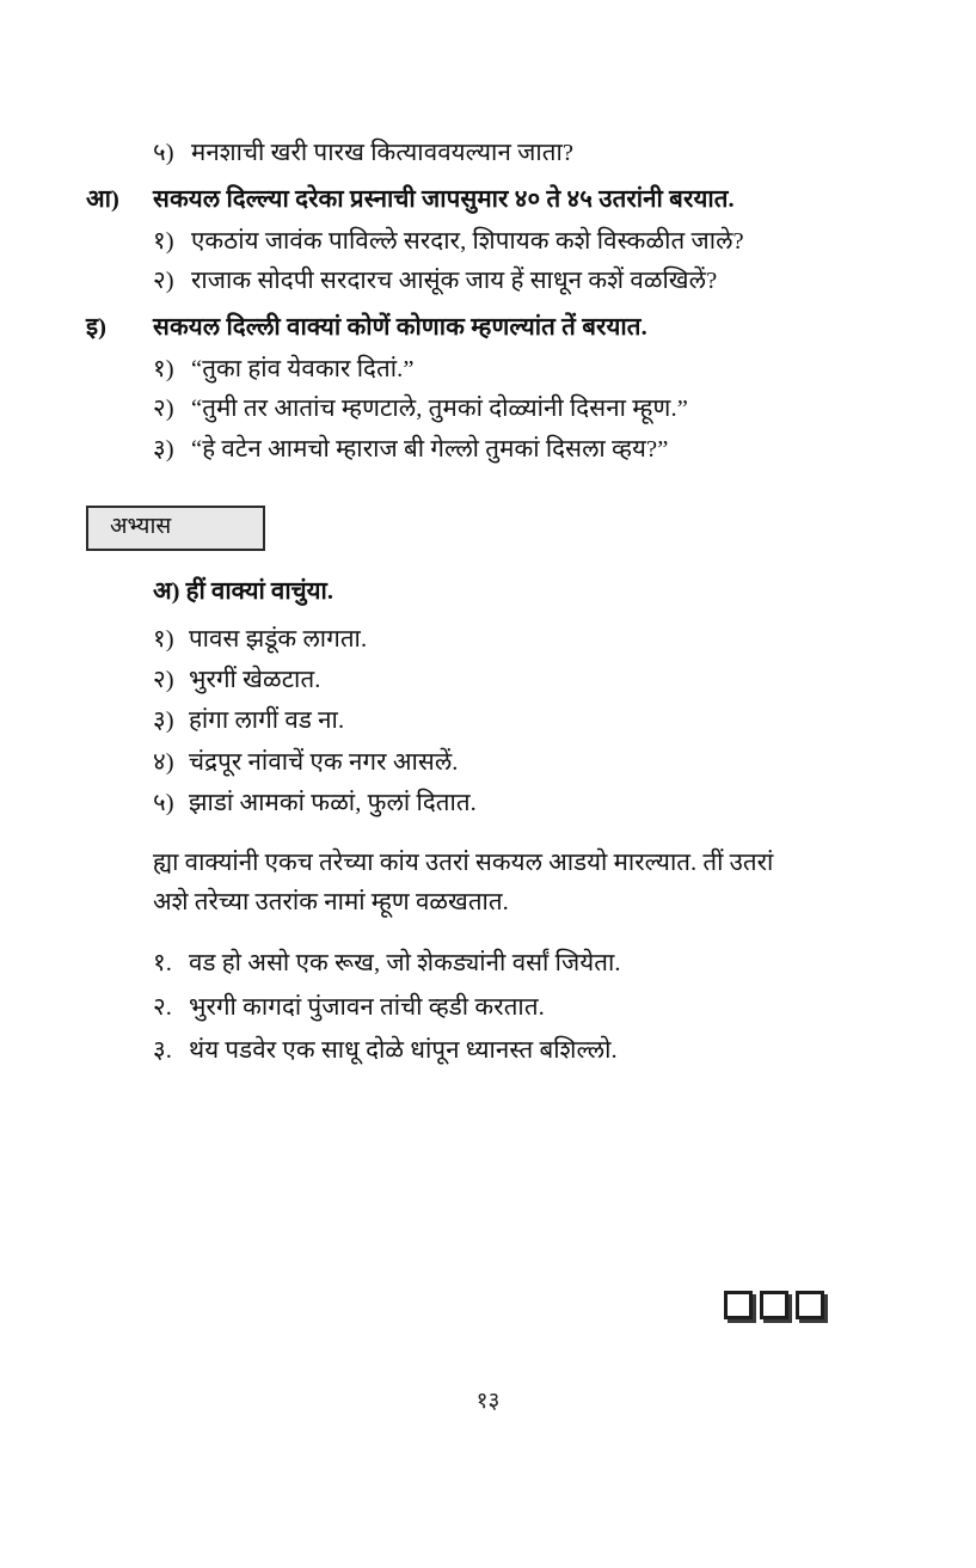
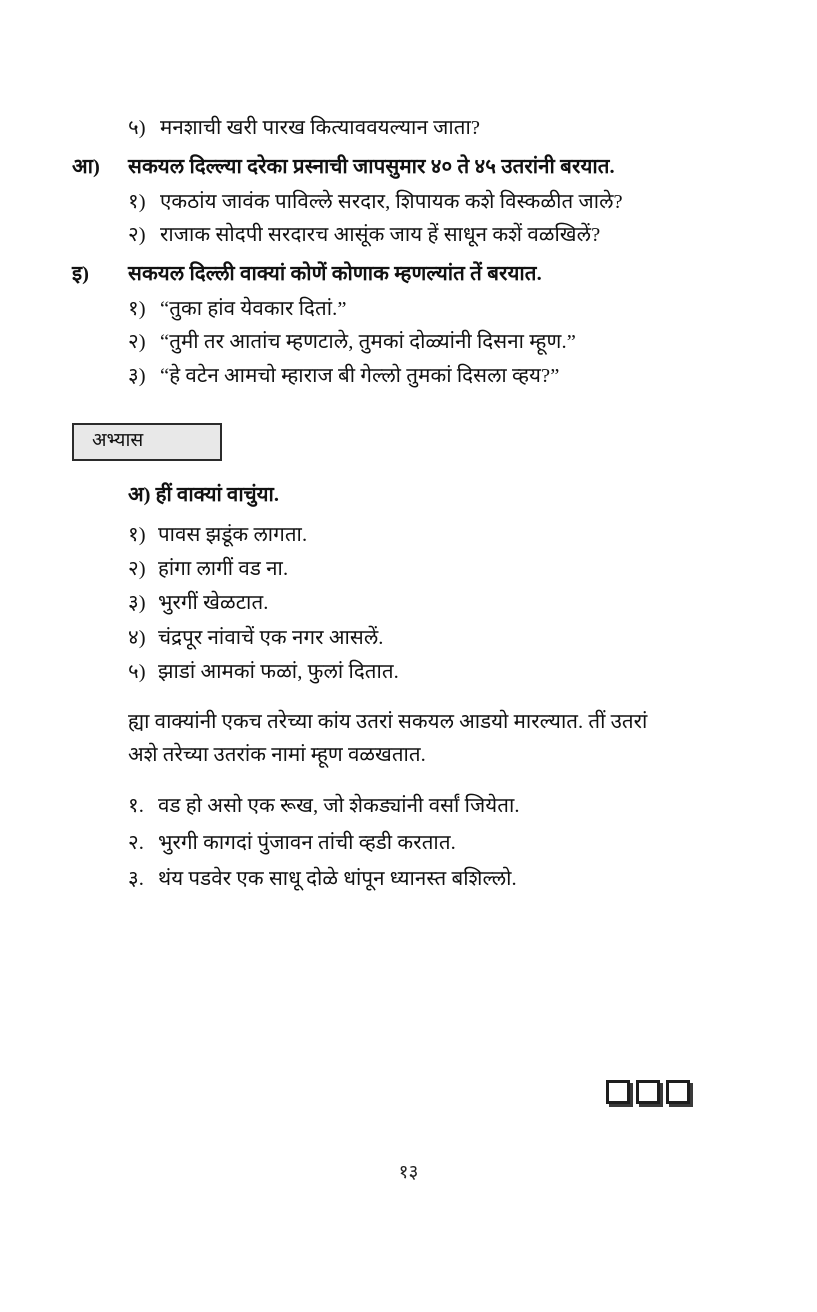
  ५)
  मनशाची खरी पारख कित्याववयल्यान जाता?
  आ)
  सकयल दिल्ल्या दरेका प्रस्नाची जापसुमार ४० ते ४५ उतरांनी बरयात.
  १)
  एकठांय जावंक पाविल्ले सरदार, शिपायक कशे विस्कळीत जाले?
  २)
  राजाक सोदपी सरदारच आसूंक जाय हें साधून कशें वळखिलें?
  इ)
  सकयल दिल्ली वाक्यां कोणें कोणाक म्हणल्यांत तें बरयात.
  १)
  “तुका हांव येवकार दितां.”
  २)
  “तुमी तर आतांच म्हणटाले, तुमकां दोळ्यांनी दिसना म्हूण.”
  ३)
  “हे वटेन आमचो म्हाराज बी गेल्लो तुमकां दिसला व्हय?”
  अभ्यास
  अ) हीं वाक्यां वाचुंया.
  १)
  पावस झडूंक लागता.
  २)
- भुरगीं खेळटात.
+ हांगा लागीं वड ना.
  ३)
- हांगा लागीं वड ना.
+ भुरगीं खेळटात.
  ४)
  चंद्रपूर नांवाचें एक नगर आसलें.
  ५)
  झाडां आमकां फळां, फुलां दितात.
  ह्या वाक्यांनी एकच तरेच्या कांय उतरां सकयल आडयो मारल्यात. तीं उतरां
  अशे तरेच्या उतरांक नामां म्हूण वळखतात.
  १.
  वड हो असो एक रूख, जो शेकड्यांनी वर्सां जियेता.
  २.
  भुरगी कागदां पुंजावन तांची व्हडी करतात.
  ३.
  थंय पडवेर एक साधू दोळे धांपून ध्यानस्त बशिल्लो.
  १३
